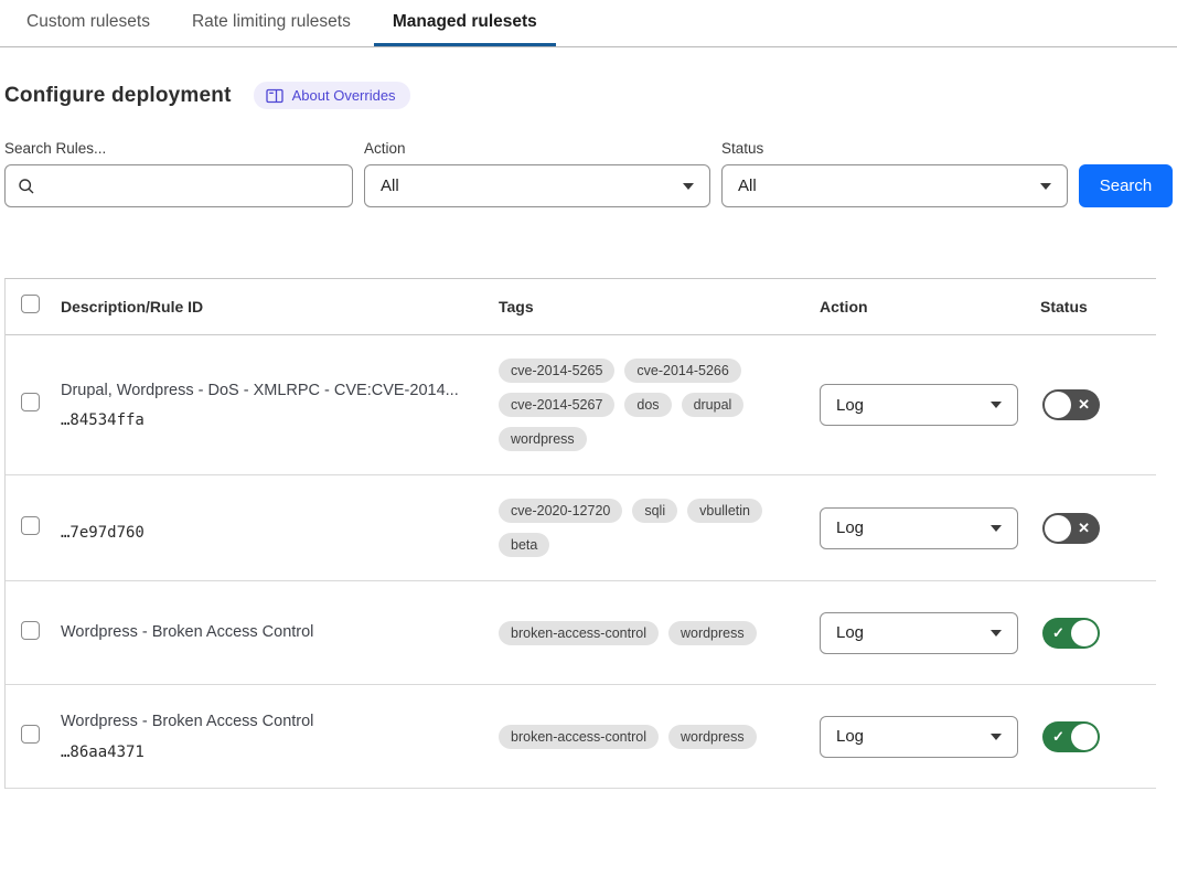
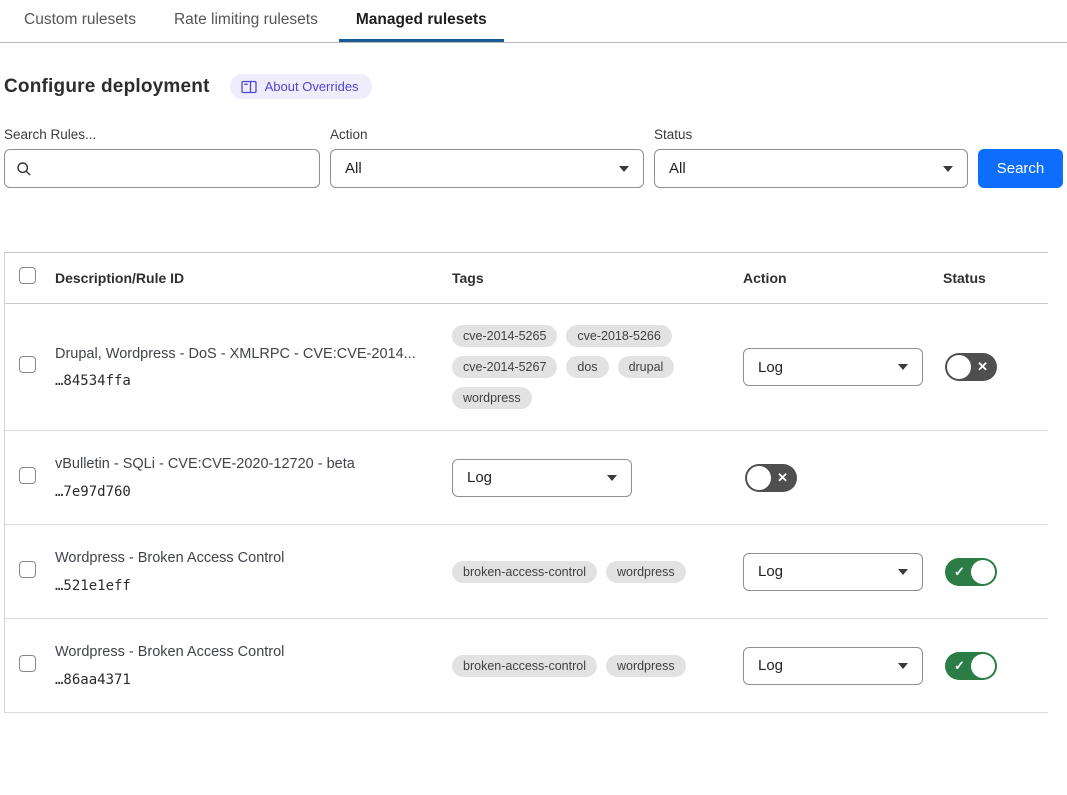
  Custom rulesets
  Rate limiting rulesets
  Managed rulesets
  Configure deployment
  About Overrides
  Search Rules...
  Action
  All
  Status
  All
  Search
  Description/Rule ID
  Tags
  Action
  Status
  Drupal, Wordpress - DoS - XMLRPC - CVE:CVE-2014...
  …84534ffa
  cve-2014-5265
- cve-2014-5266
+ cve-2018-5266
  cve-2014-5267
  dos
  drupal
  wordpress
  Log
  ✕
+ vBulletin - SQLi - CVE:CVE-2020-12720 - beta
  …7e97d760
- cve-2020-12720
- sqli
- vbulletin
- beta
  Log
  ✕
  Wordpress - Broken Access Control
+ …521e1eff
  broken-access-control
  wordpress
  Log
  ✓
  Wordpress - Broken Access Control
  …86aa4371
  broken-access-control
  wordpress
  Log
  ✓
